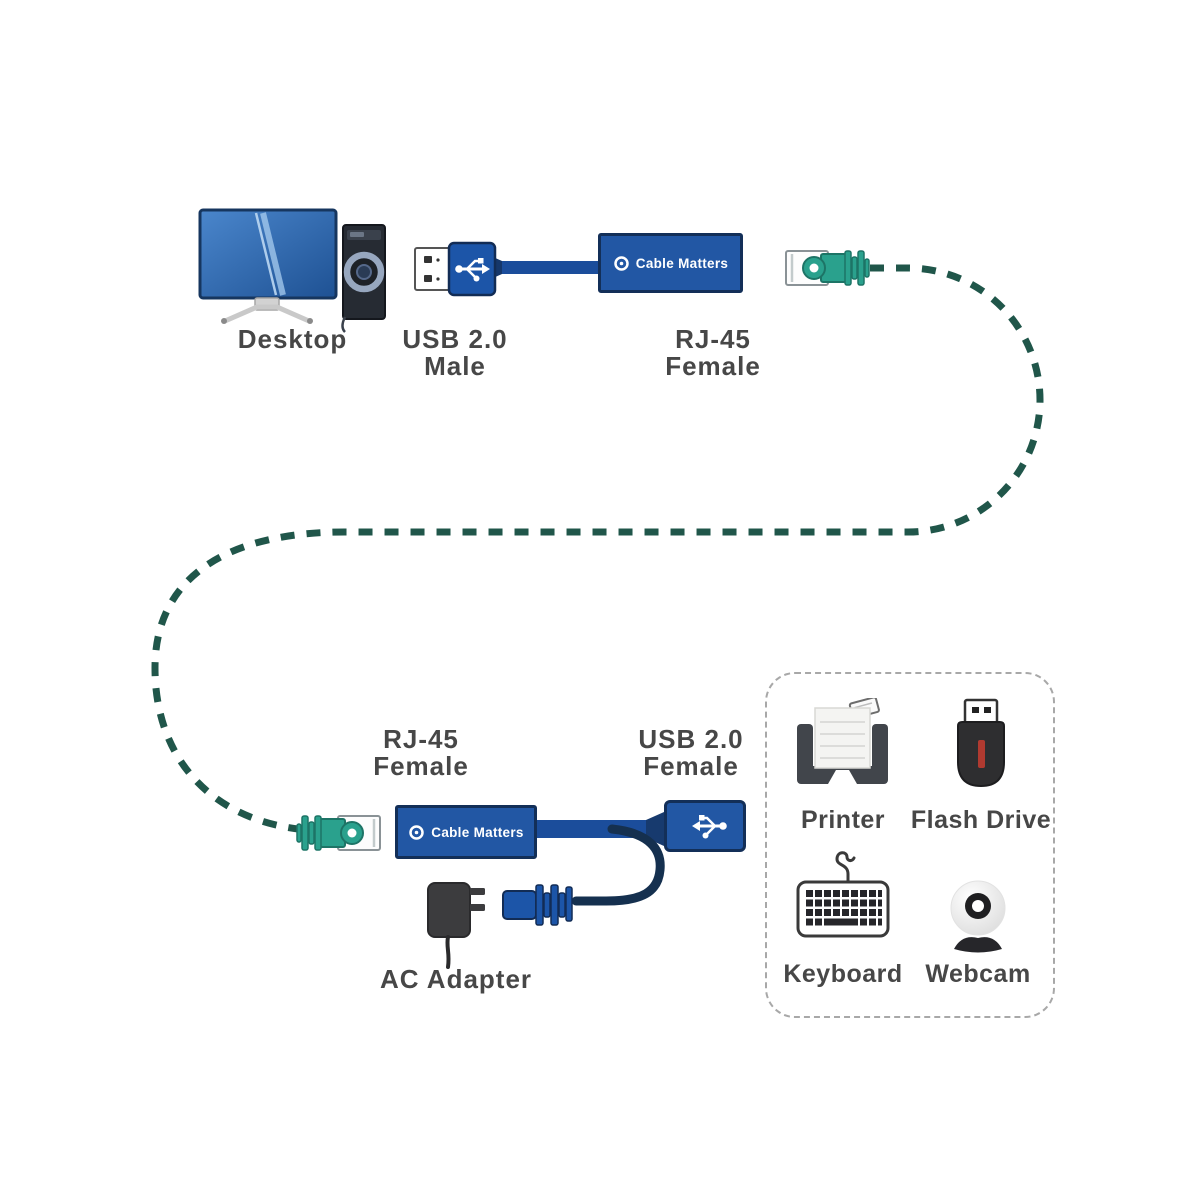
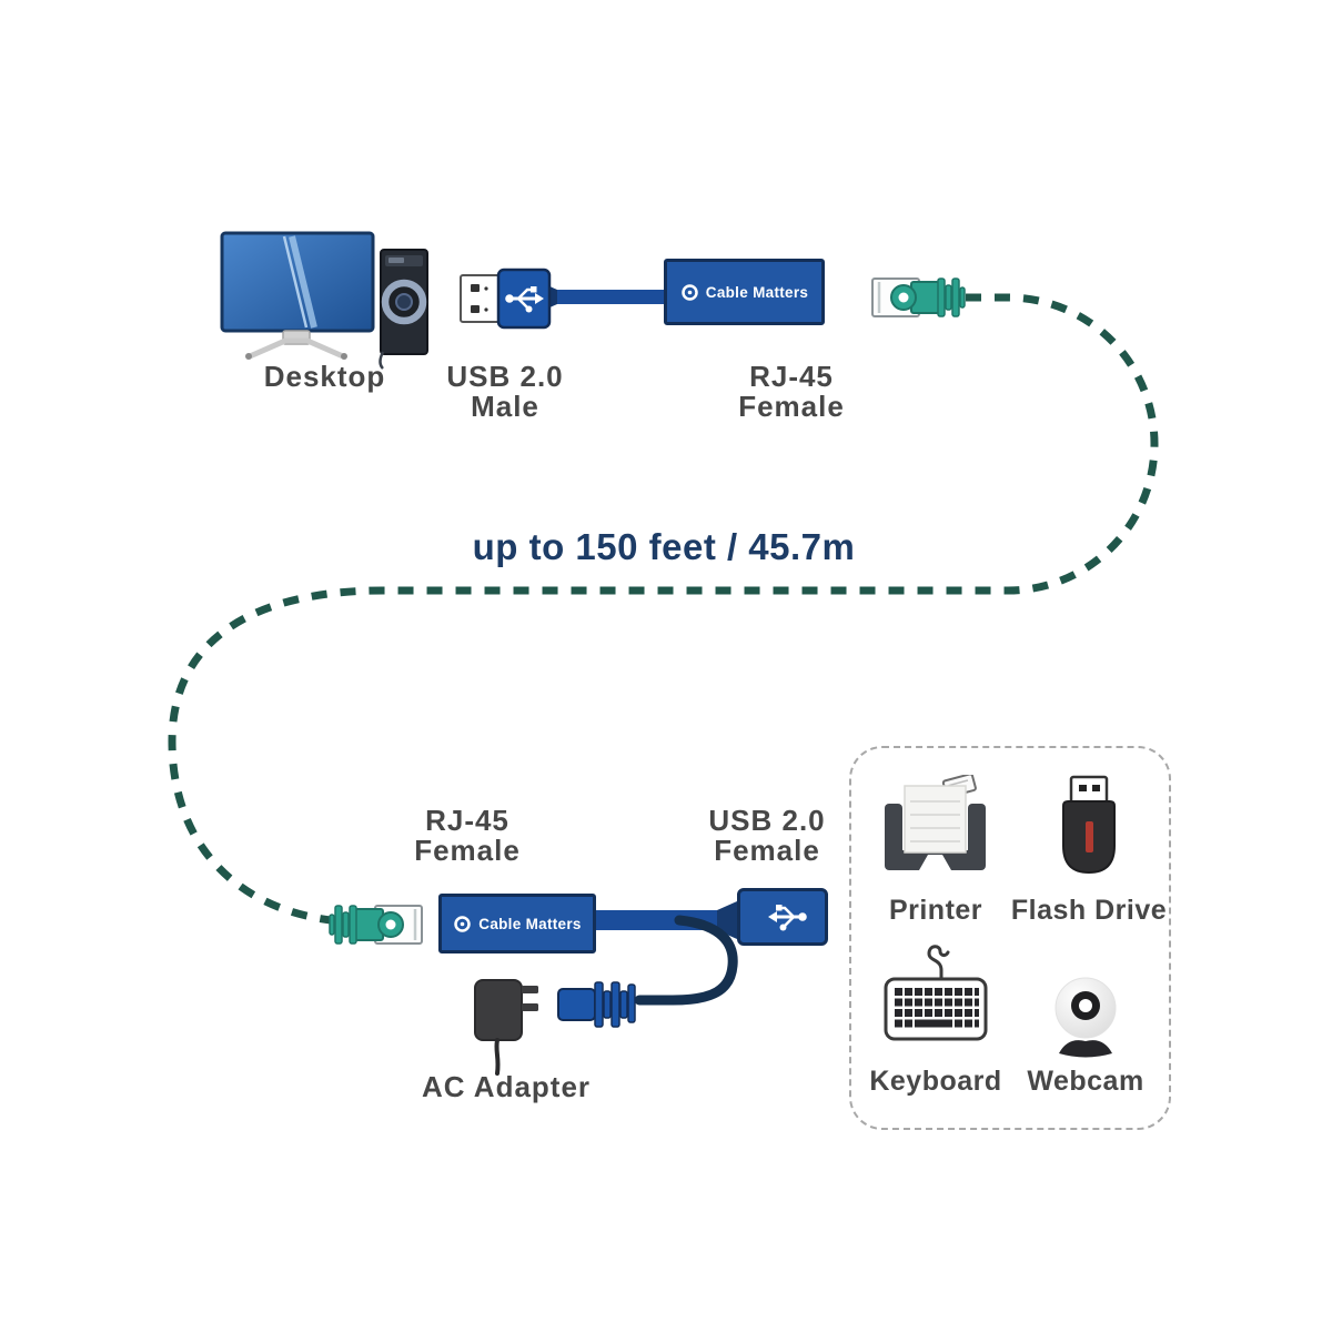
  Desktop
  USB 2.0
  Male
  Cable Matters
  RJ-45
  Female
+ up to 150 feet / 45.7m
  RJ-45
  Female
  USB 2.0
  Female
  Cable Matters
  AC Adapter
  Printer
  Flash Drive
  Keyboard
  Webcam
